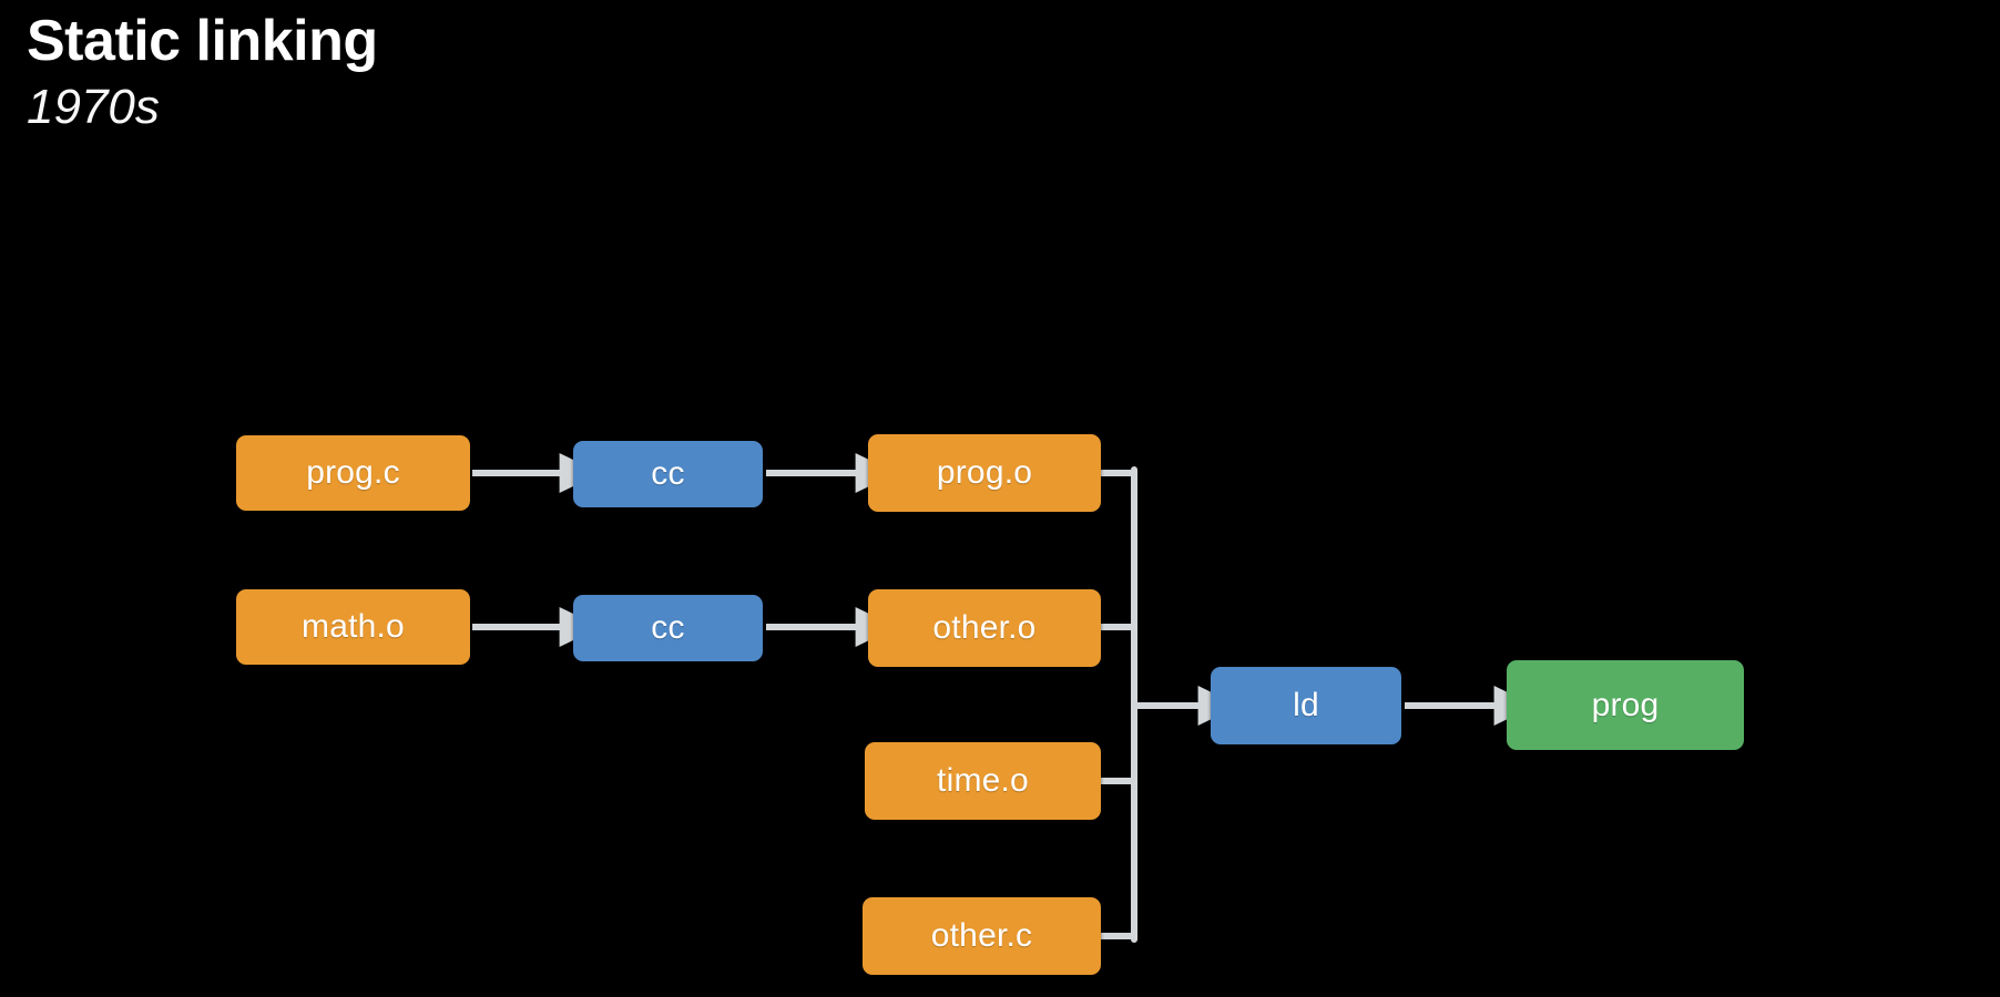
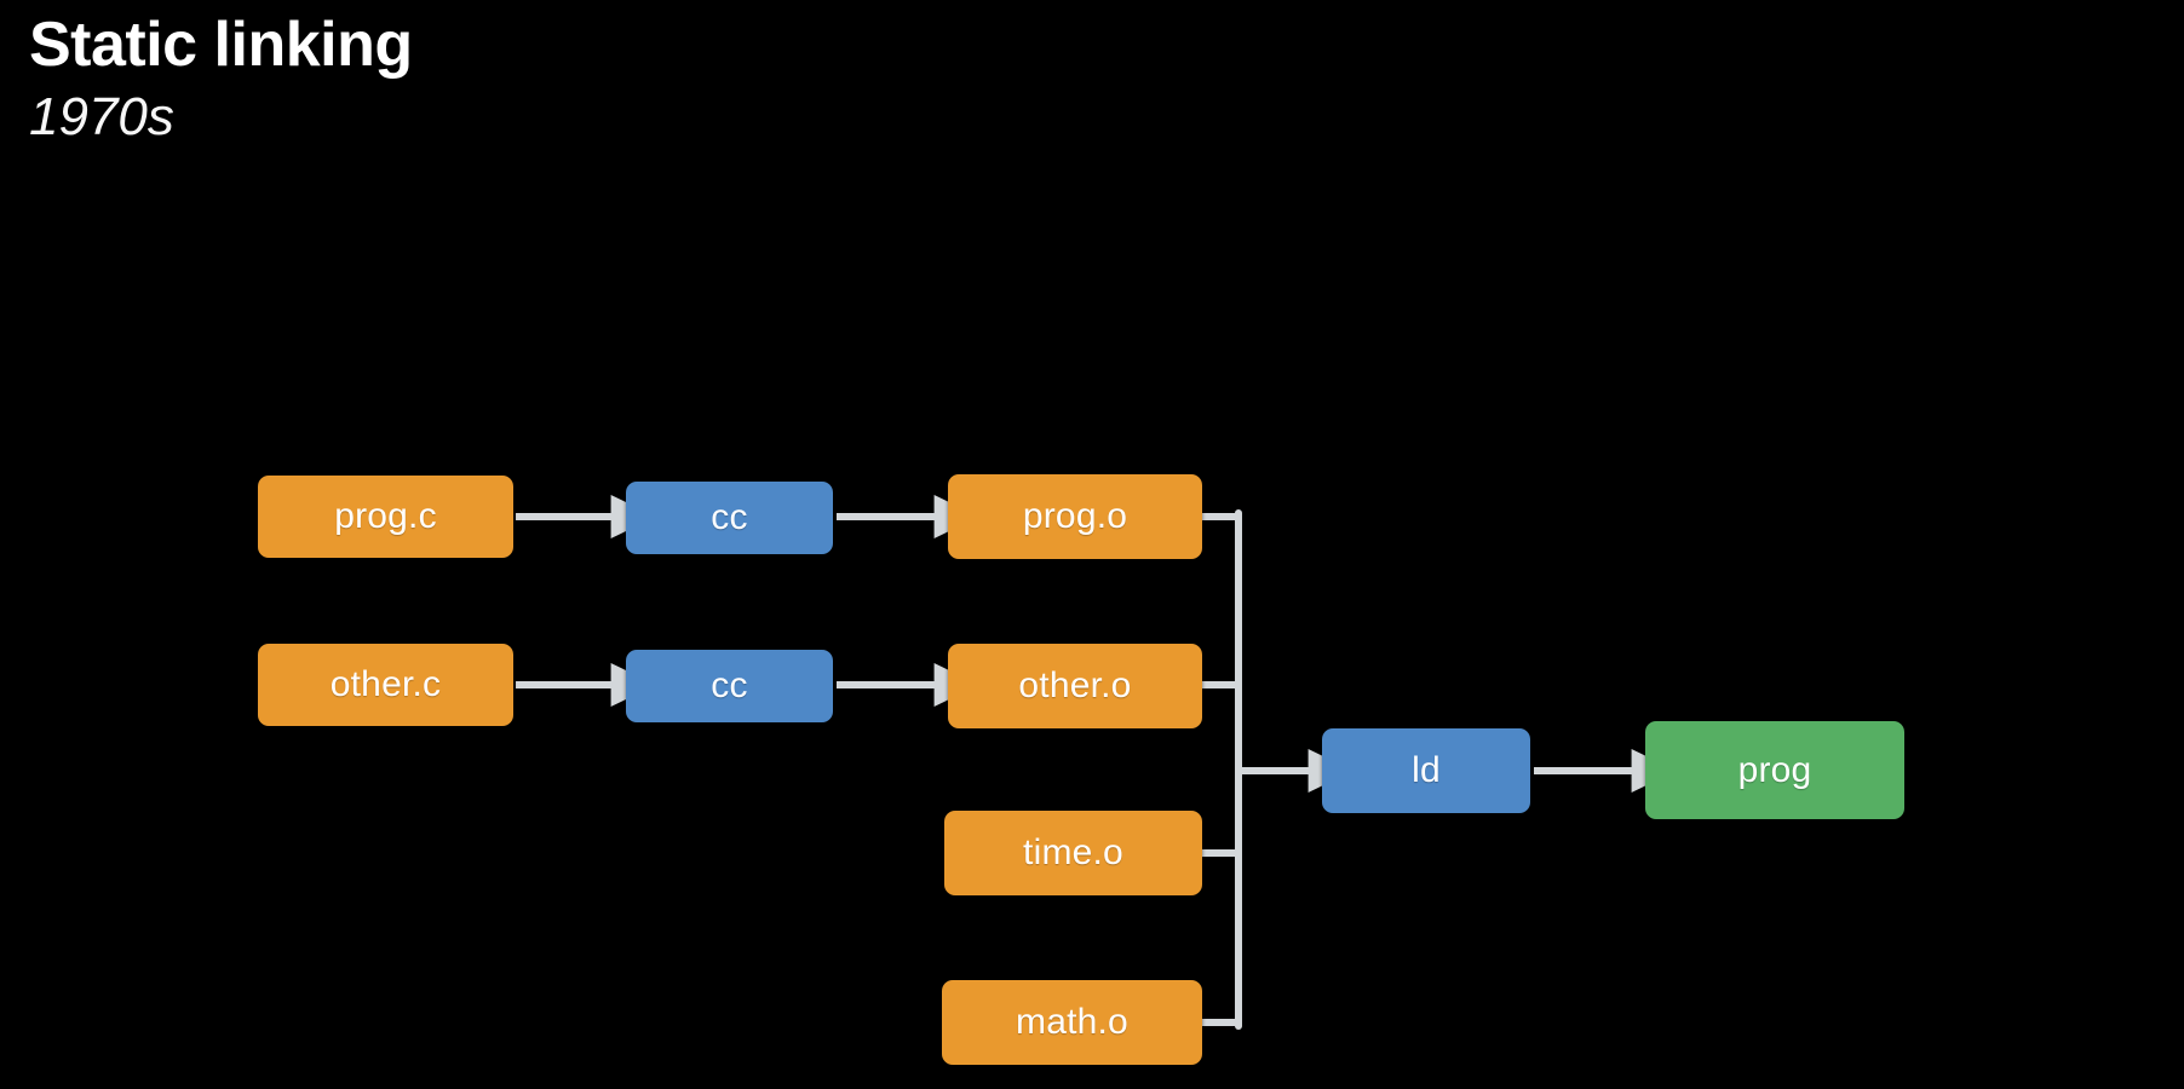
  Static linking
  1970s
  prog.c
  cc
  prog.o
- math.o
+ other.c
  cc
  other.o
  time.o
- other.c
+ math.o
  ld
  prog
